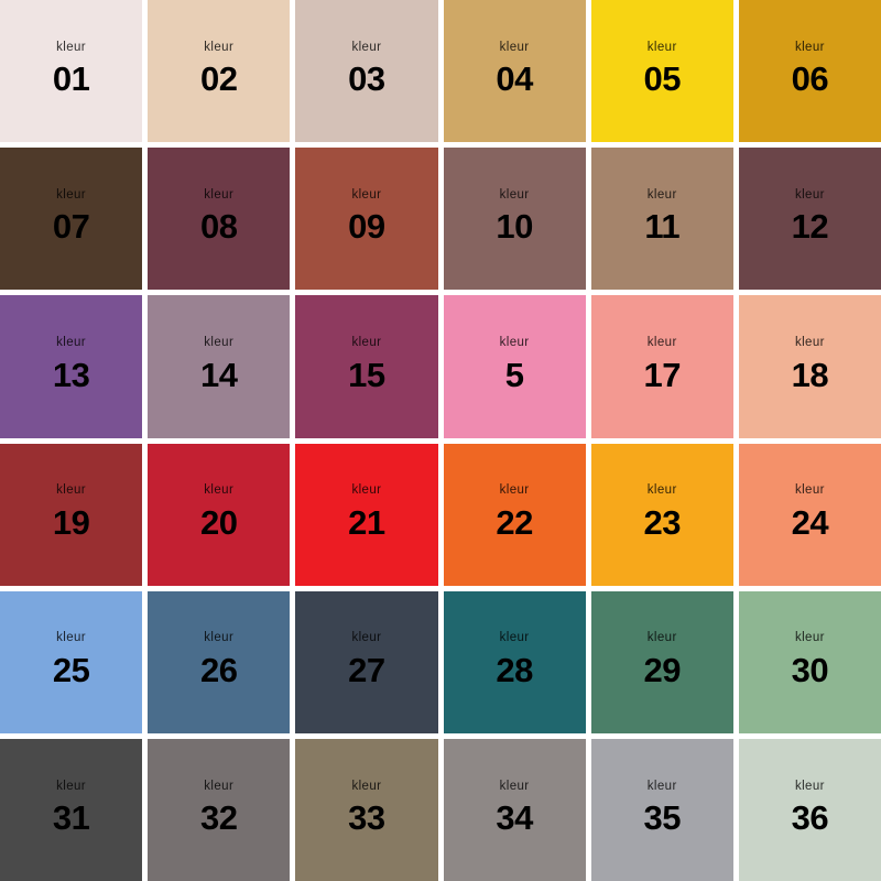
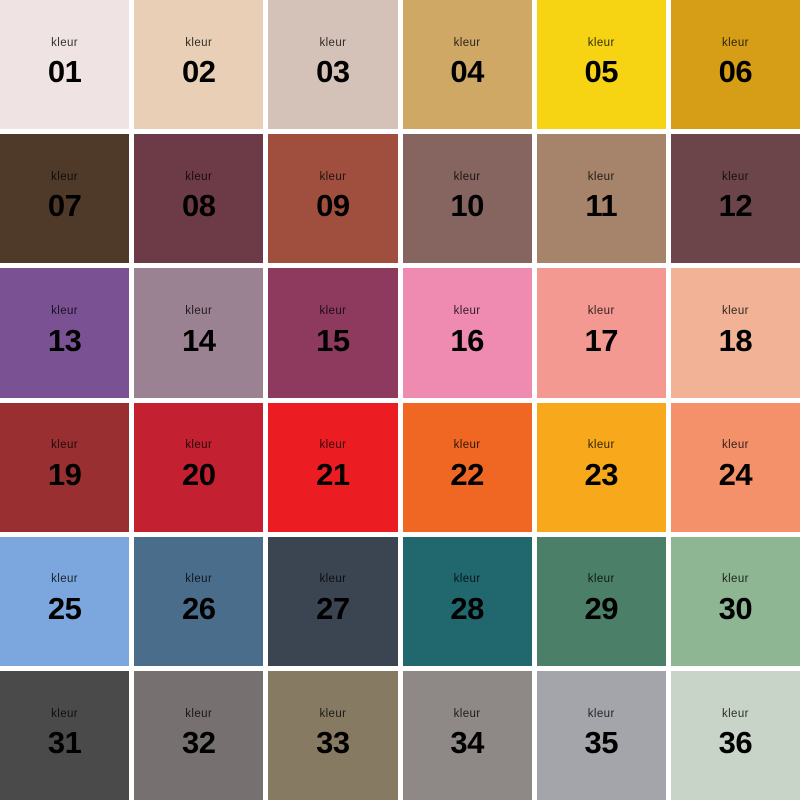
  kleur
  01
  kleur
  02
  kleur
  03
  kleur
  04
  kleur
  05
  kleur
  06
  kleur
  07
  kleur
  08
  kleur
  09
  kleur
  10
  kleur
  11
  kleur
  12
  kleur
  13
  kleur
  14
  kleur
  15
  kleur
- 5
+ 16
  kleur
  17
  kleur
  18
  kleur
  19
  kleur
  20
  kleur
  21
  kleur
  22
  kleur
  23
  kleur
  24
  kleur
  25
  kleur
  26
  kleur
  27
  kleur
  28
  kleur
  29
  kleur
  30
  kleur
  31
  kleur
  32
  kleur
  33
  kleur
  34
  kleur
  35
  kleur
  36
